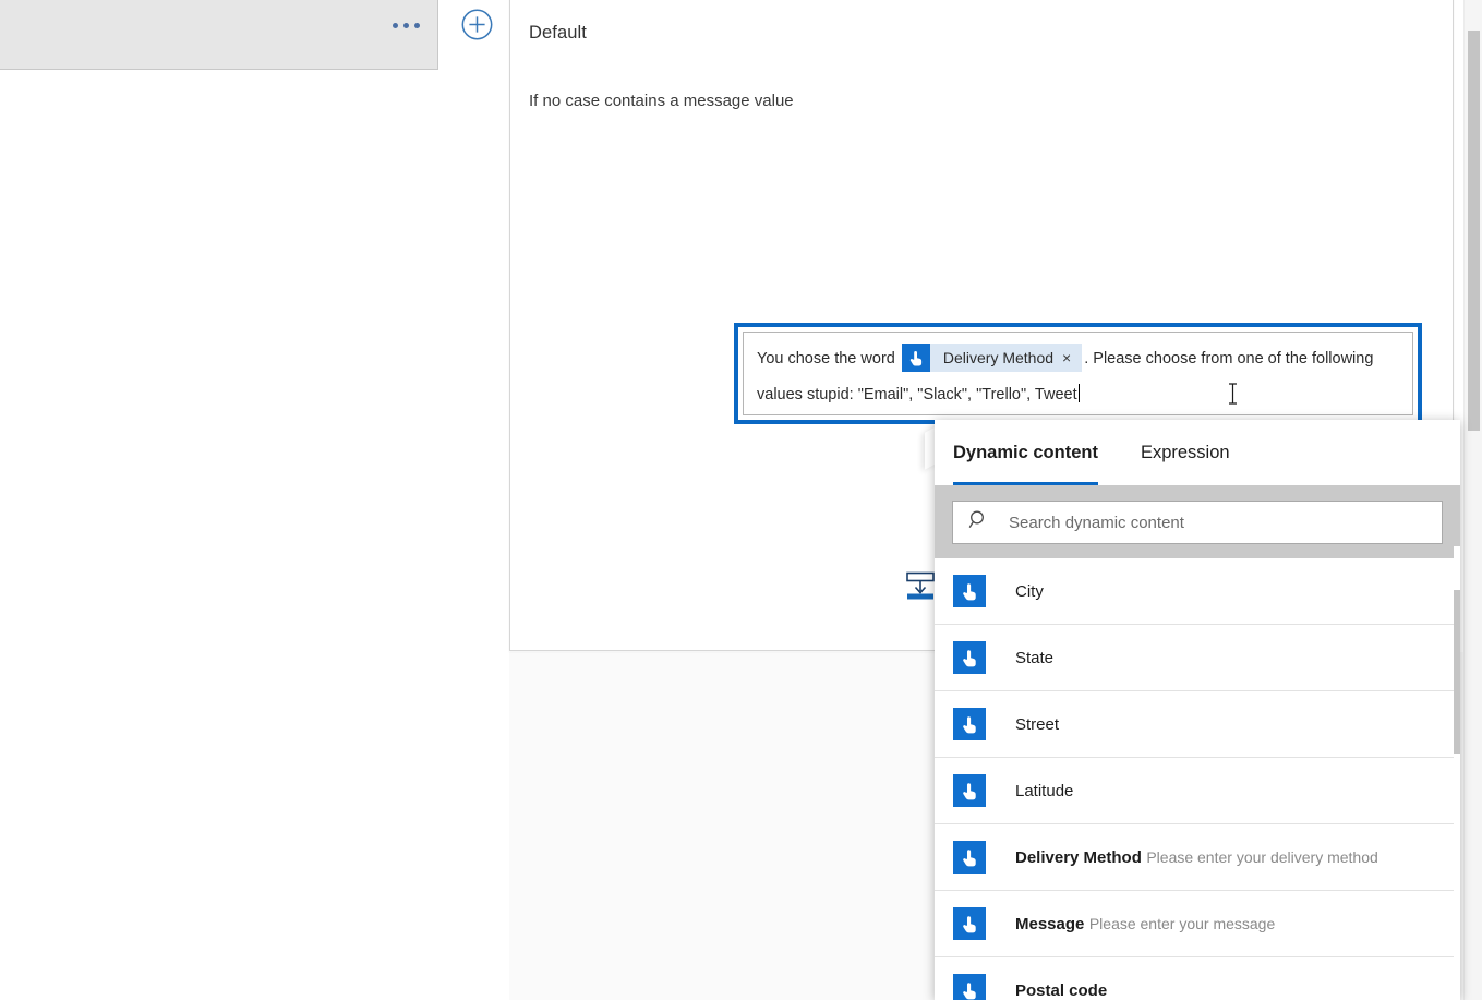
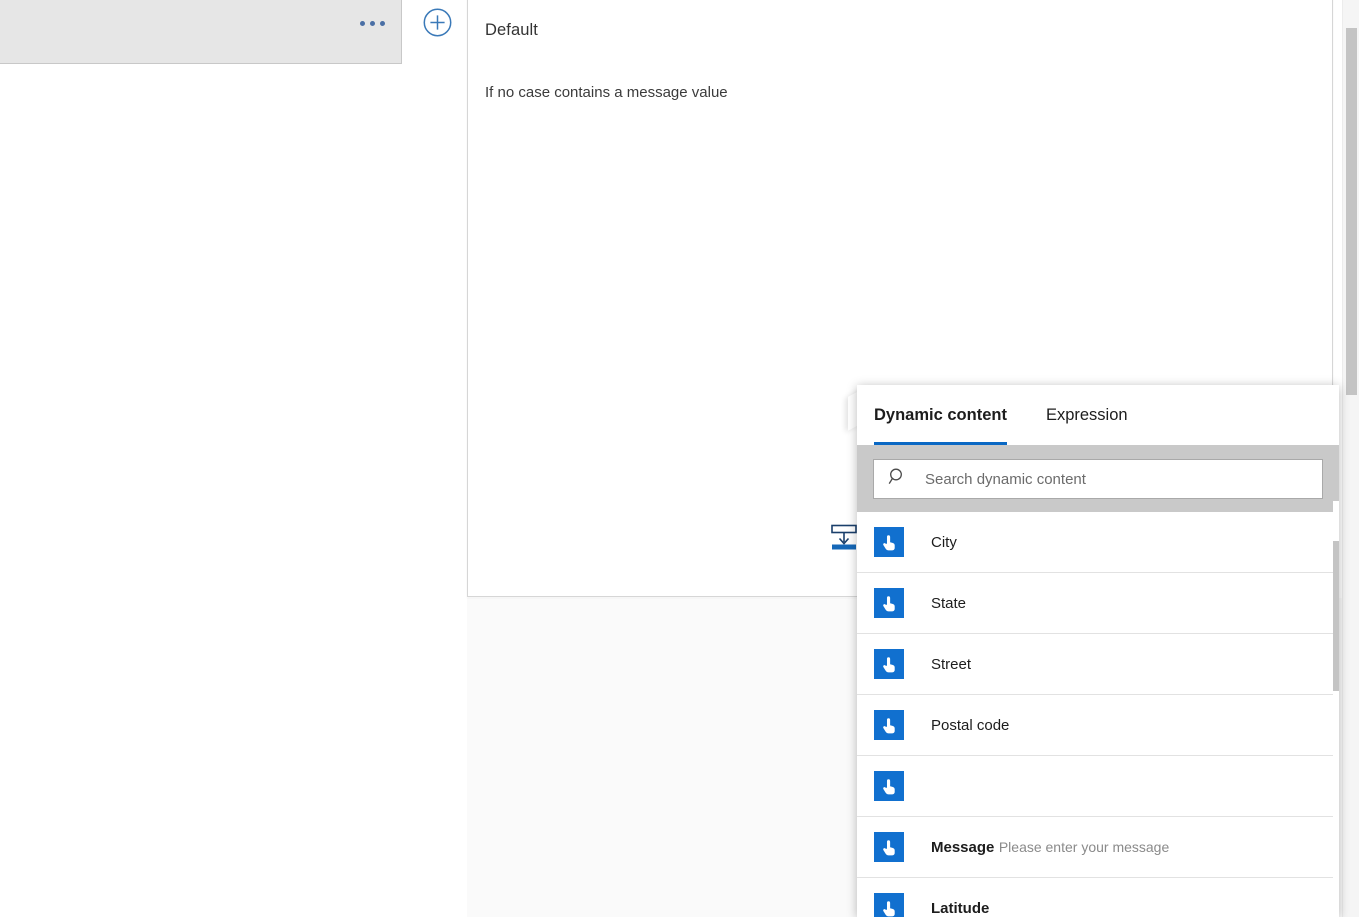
  Default
  If no case contains a message value
- You chose the word
- Delivery Method
- ×
- . Please choose from one of the following values stupid: "Email", "Slack", "Trello", Tweet
  Dynamic content
  Expression
  Search dynamic content
  City
  State
  Street
- Latitude
+ Postal code
- Delivery Method Please enter your delivery method
  Message Please enter your message
- Postal code
+ Latitude
